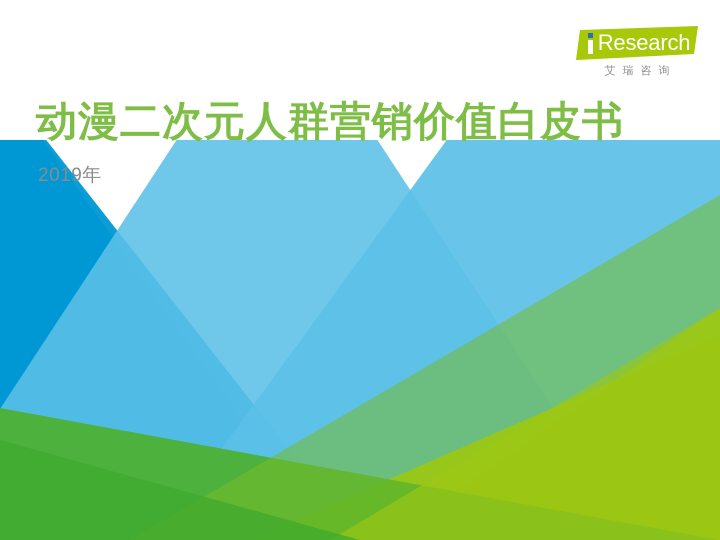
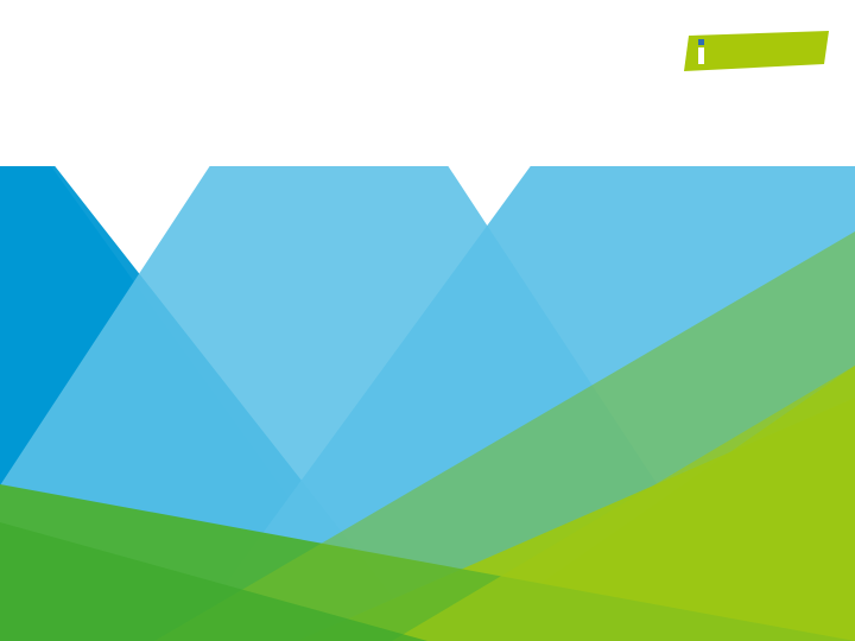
- Research
- 艾瑞咨询
- 动漫二次元人群营销价值白皮书
- 2019年
